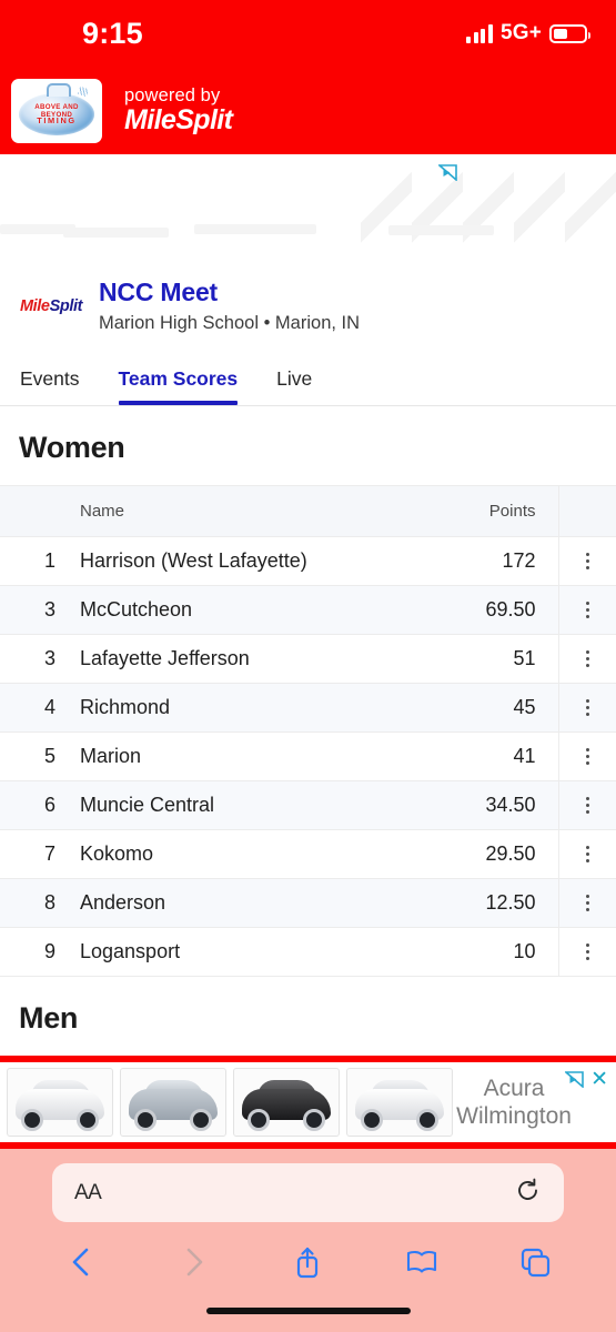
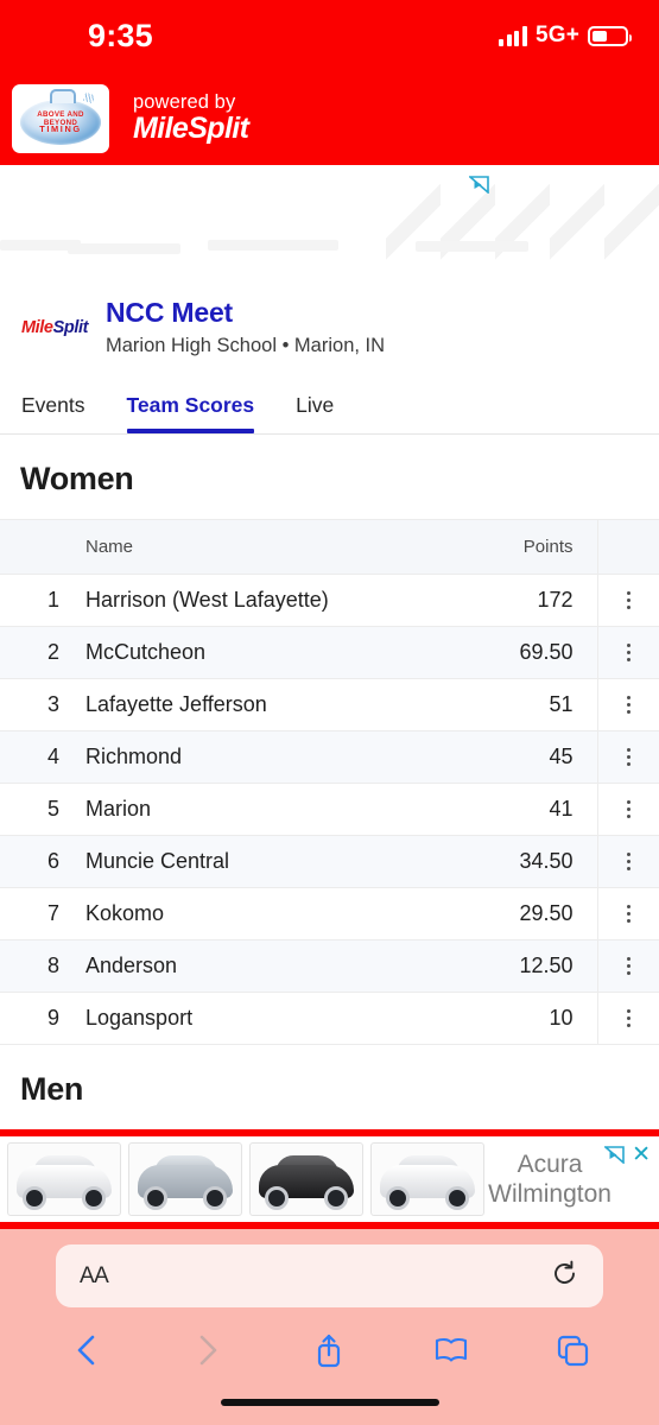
- 9:15
+ 9:35
  5G+
  TIMING
  powered by
  MileSplit
  MileSplit
  NCC Meet
  Marion High School • Marion, IN
  Events
  Team Scores
  Live
  Women
  	Name	Points
  1	Harrison (West Lafayette)	172
- 3	McCutcheon	69.50
+ 2	McCutcheon	69.50
  3	Lafayette Jefferson	51
  4	Richmond	45
  5	Marion	41
  6	Muncie Central	34.50
  7	Kokomo	29.50
  8	Anderson	12.50
  9	Logansport	10
  Men
  Acura
  Wilmington
  ✕
  AA
